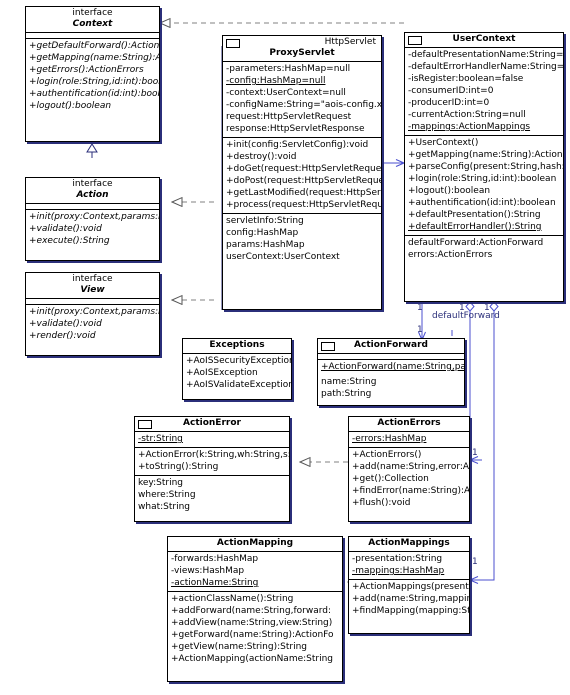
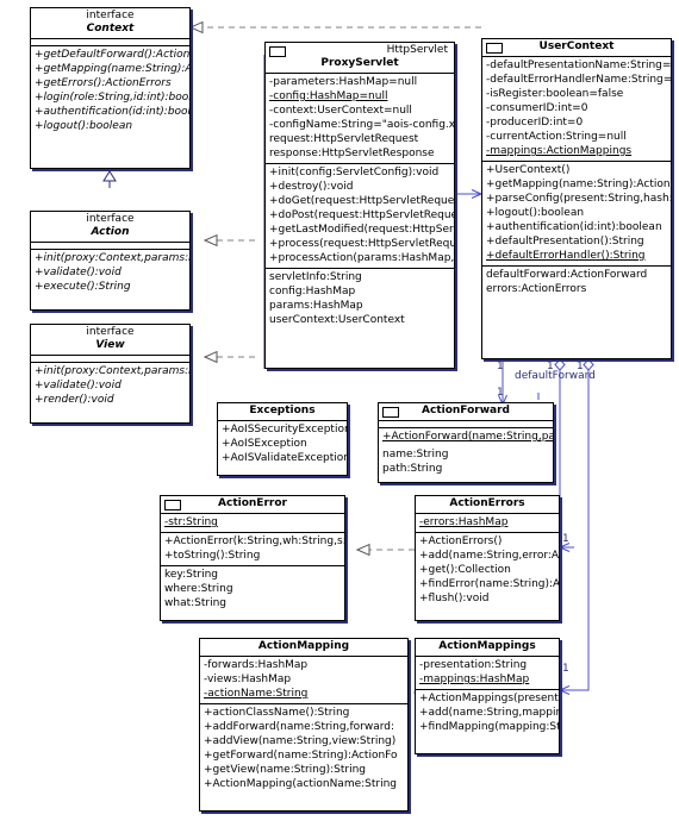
  interface
  Context
  +getDefaultForward():Action
  +getMapping(name:String):A
  +getErrors():ActionErrors
  +login(role:String,id:int):boo
  +authentification(id:int):bool
  +logout():boolean
  interface
  Action
  +init(proxy:Context,params:
  +validate():void
  +execute():String
  interface
  View
  +init(proxy:Context,params:
  +validate():void
  +render():void
  HttpServlet
  ProxyServlet
  -parameters:HashMap=null
  -config:HashMap=null
  -context:UserContext=null
  -configName:String="aois-config.x
  request:HttpServletRequest
  response:HttpServletResponse
  +init(config:ServletConfig):void
  +destroy():void
  +doGet(request:HttpServletReque
  +doPost(request:HttpServletRequ
  +getLastModified(request:HttpSer
  +process(request:HttpServletRequ
+ +processAction(params:HashMap,
  servletInfo:String
  config:HashMap
  params:HashMap
  userContext:UserContext
  UserContext
  -defaultPresentationName:String=
  -defaultErrorHandlerName:String=
  -isRegister:boolean=false
  -consumerID:int=0
  -producerID:int=0
  -currentAction:String=null
  -mappings:ActionMappings
  +UserContext()
  +getMapping(name:String):Action
  +parseConfig(present:String,hash
- +login(role:String,id:int):boolean
  +logout():boolean
  +authentification(id:int):boolean
  +defaultPresentation():String
  +defaultErrorHandler():String
  defaultForward:ActionForward
  errors:ActionErrors
  Exceptions
  +AoISSecurityExceptio
  +AoISException
  +AoISValidateExceptio
  ActionForward
  +ActionForward(name:String,pa
  name:String
  path:String
  ActionError
  -str:String
  +ActionError(k:String,wh:String,s
  +toString():String
  key:String
  where:String
  what:String
  ActionErrors
  -errors:HashMap
  +ActionErrors()
  +add(name:String,error:A
  +get():Collection
  +findError(name:String):A
  +flush():void
  ActionMapping
  -forwards:HashMap
  -views:HashMap
  -actionName:String
  +actionClassName():String
  +addForward(name:String,forward:
  +addView(name:String,view:String)
  +getForward(name:String):ActionFo
  +getView(name:String):String
  +ActionMapping(actionName:String
  ActionMappings
  -presentation:String
  -mappings:HashMap
  1
  defaultForward
  1
  1
  1
  1
  1
